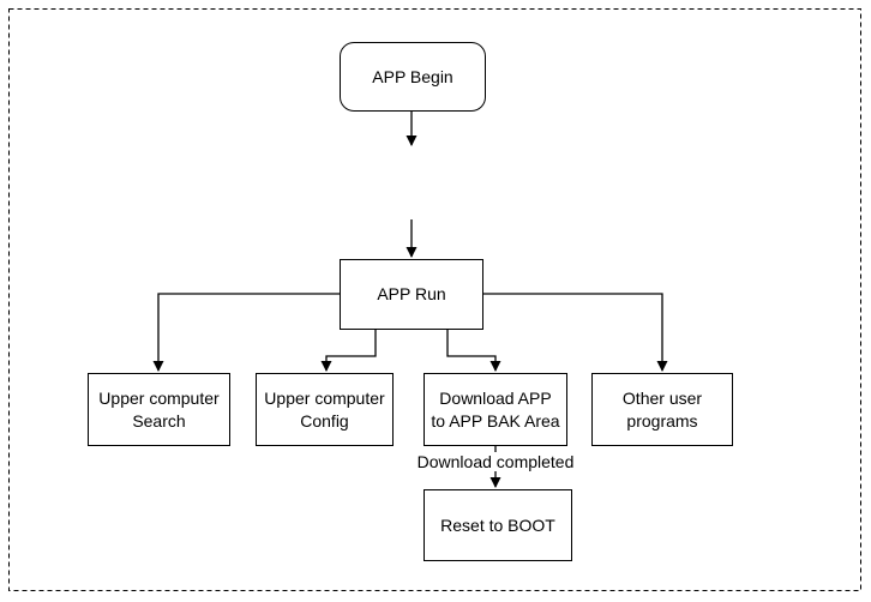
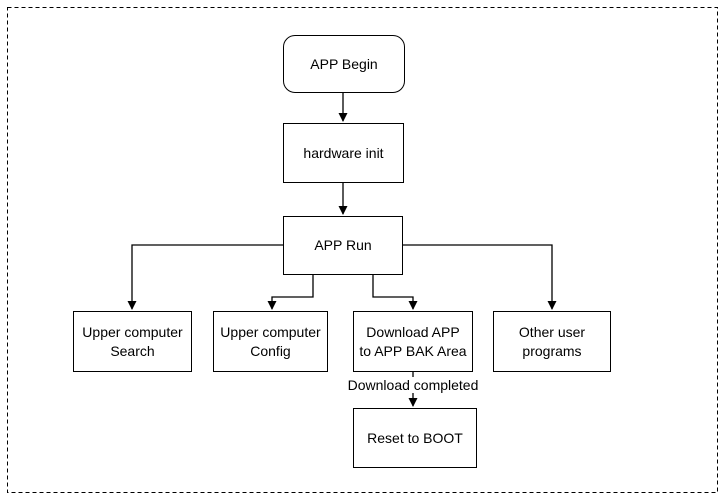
  APP Begin
+ hardware init
  APP Run
  Upper computer
  Search
  Upper computer
  Config
  Download APP
  to APP BAK Area
  Other user
  programs
  Reset to BOOT
  Download completed
